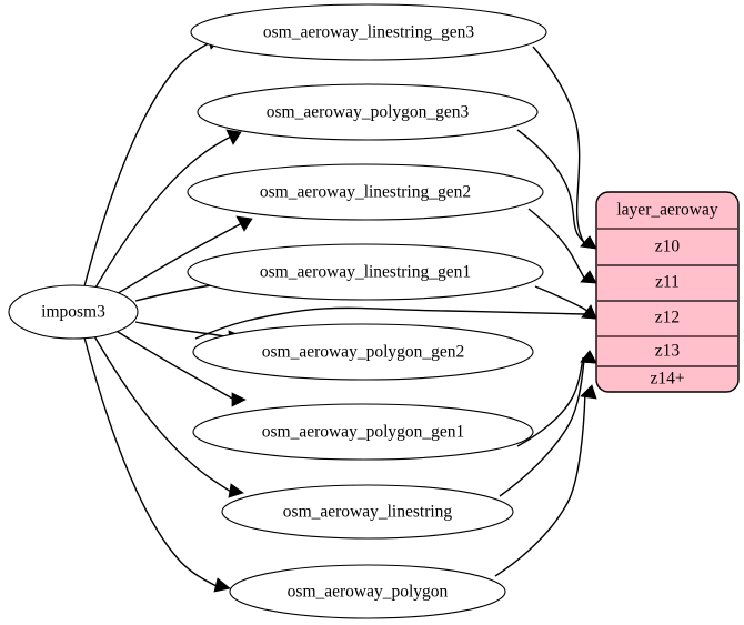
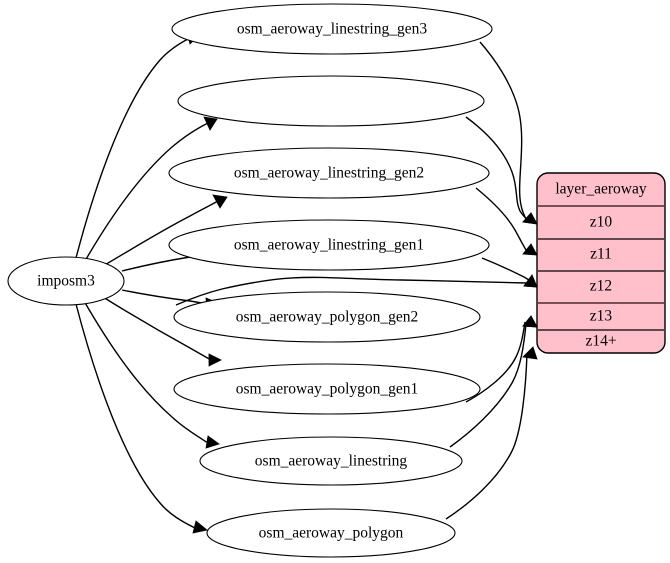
  imposm3
  osm_aeroway_linestring_gen3
- osm_aeroway_polygon_gen3
  osm_aeroway_linestring_gen2
  osm_aeroway_linestring_gen1
  osm_aeroway_polygon_gen2
  osm_aeroway_polygon_gen1
  osm_aeroway_linestring
  osm_aeroway_polygon
  layer_aeroway
  z10
  z11
  z12
  z13
  z14+
